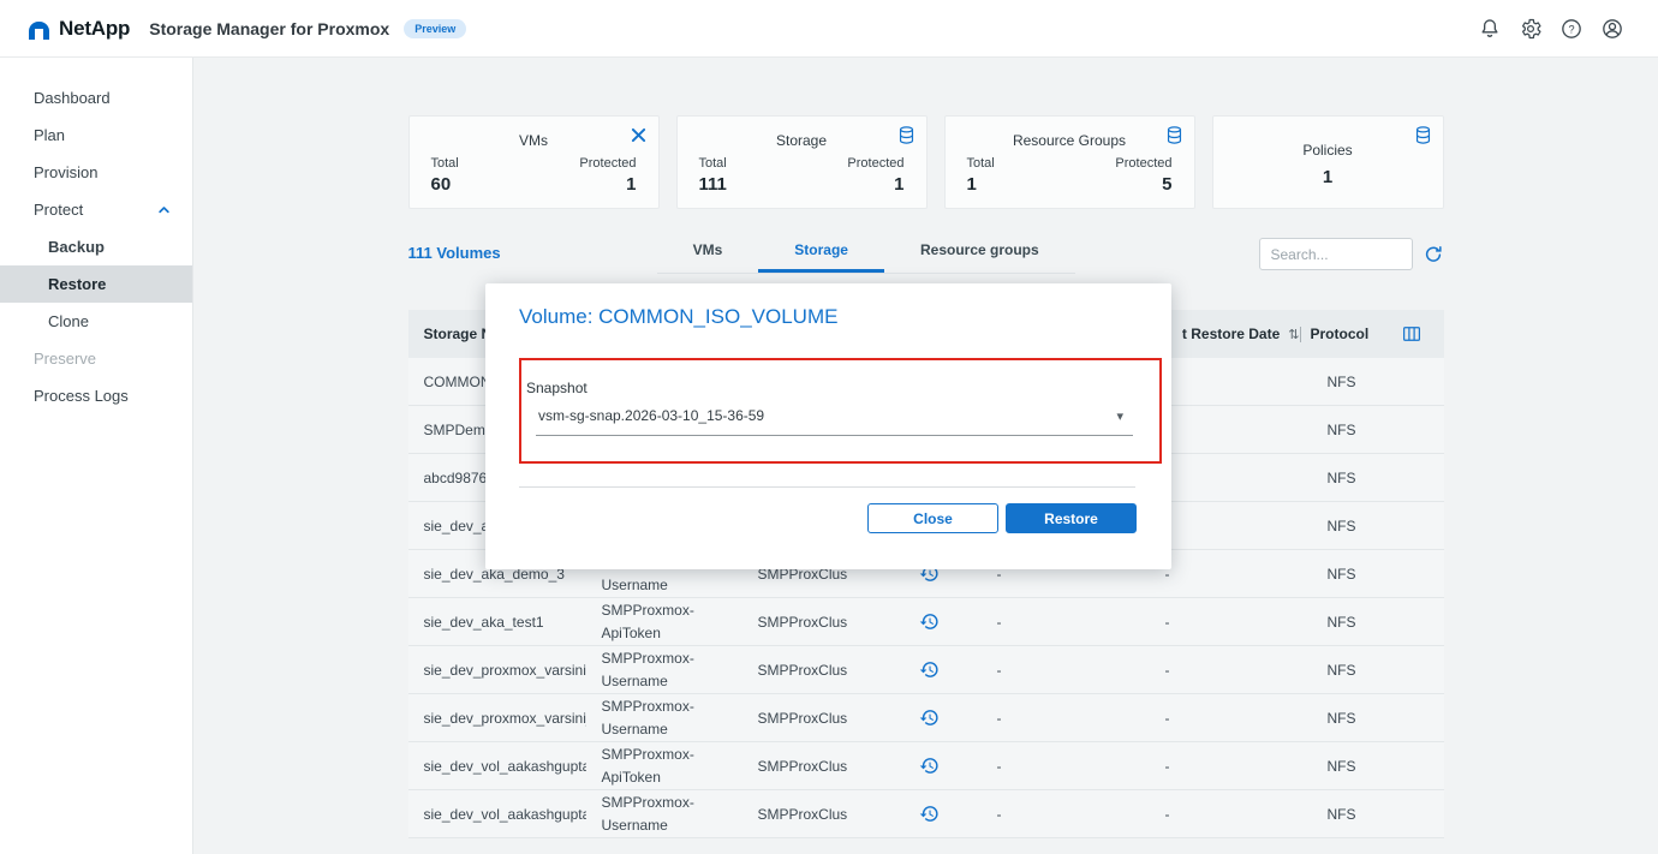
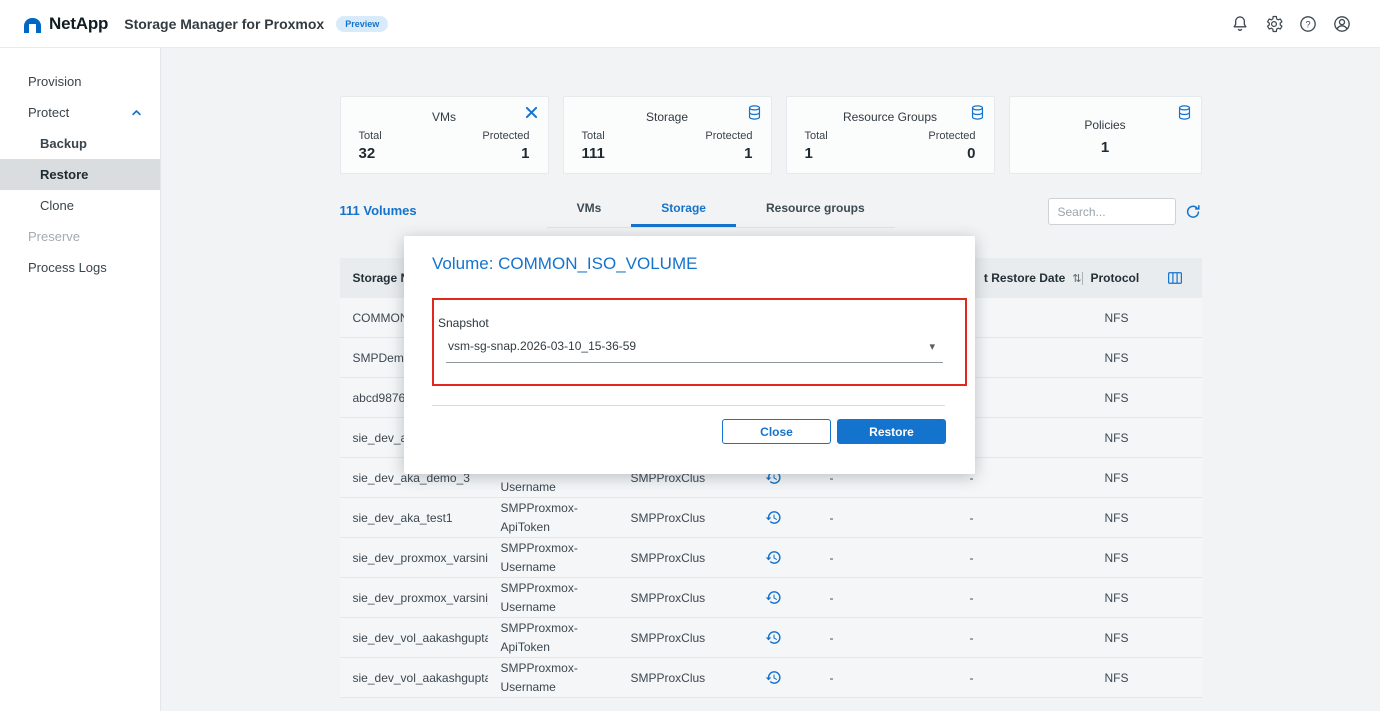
  NetApp
  Storage Manager for Proxmox
  Preview
  ?
- Dashboard
- Plan
  Provision
  Protect
  Backup
  Restore
  Clone
  Preserve
  Process Logs
  VMs
  Total
- 60
+ 32
  Protected
  1
  Storage
  Total
  111
  Protected
  1
  Resource Groups
  Total
  1
  Protected
- 5
+ 0
  Policies
  1
  111 Volumes
  VMs
  Storage
  Resource groups
  Search...
  t Restore Date
  ⇅
  Protocol
  NFS
  SMPDem
  NFS
  abcd9876
  NFS
  sie_dev_
  NFS
  sie_dev_aka_demo_3
  Username
  SMPProxClus
  -
  -
  NFS
  sie_dev_aka_test1
  SMPProxmox-ApiToken
  SMPProxClus
  -
  -
  NFS
  sie_dev_proxmox_varsini
  SMPProxmox-
  Username
  SMPProxClus
  -
  -
  NFS
  sie_dev_proxmox_varsini
  SMPProxmox-
  Username
  SMPProxClus
  -
  -
  NFS
  sie_dev_vol_aakashgupt
  SMPProxmox-ApiToken
  SMPProxClus
  -
  -
  NFS
  sie_dev_vol_aakashgupt
  SMPProxmox-
  Username
  SMPProxClus
  -
  -
  NFS
  Volume: COMMON_ISO_VOLUME
  Snapshot
  vsm-sg-snap.2026-03-10_15-36-59
  ▾
  Close
  Restore
